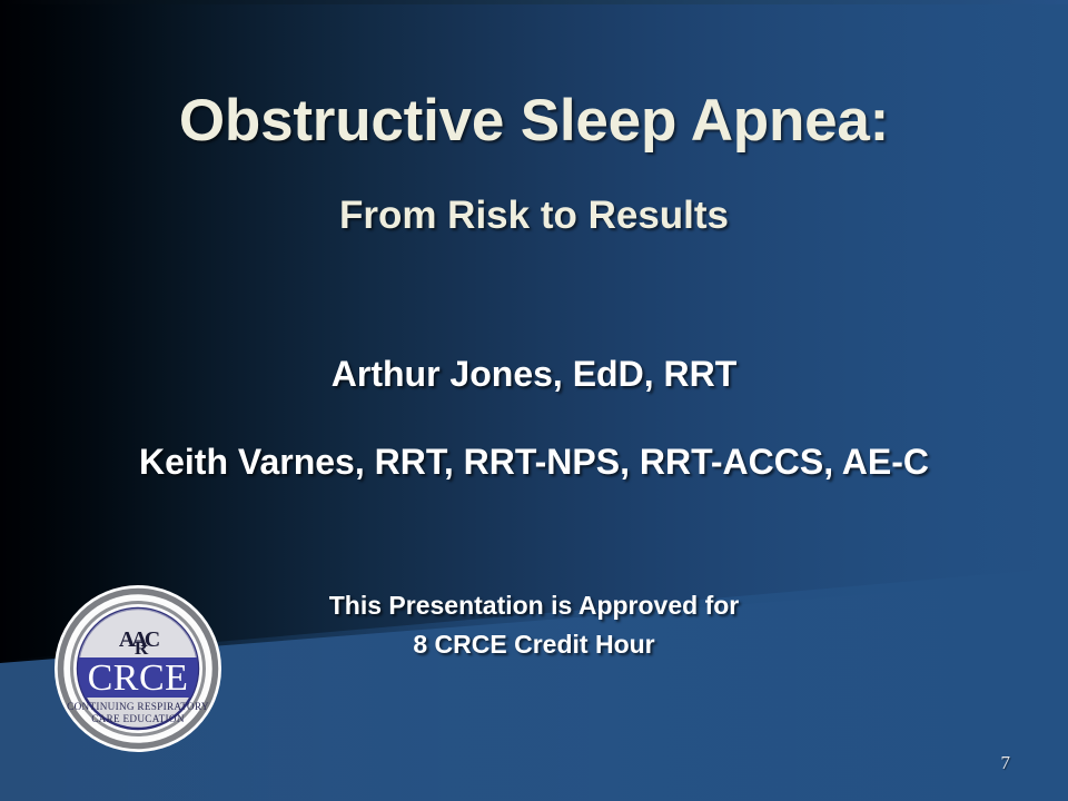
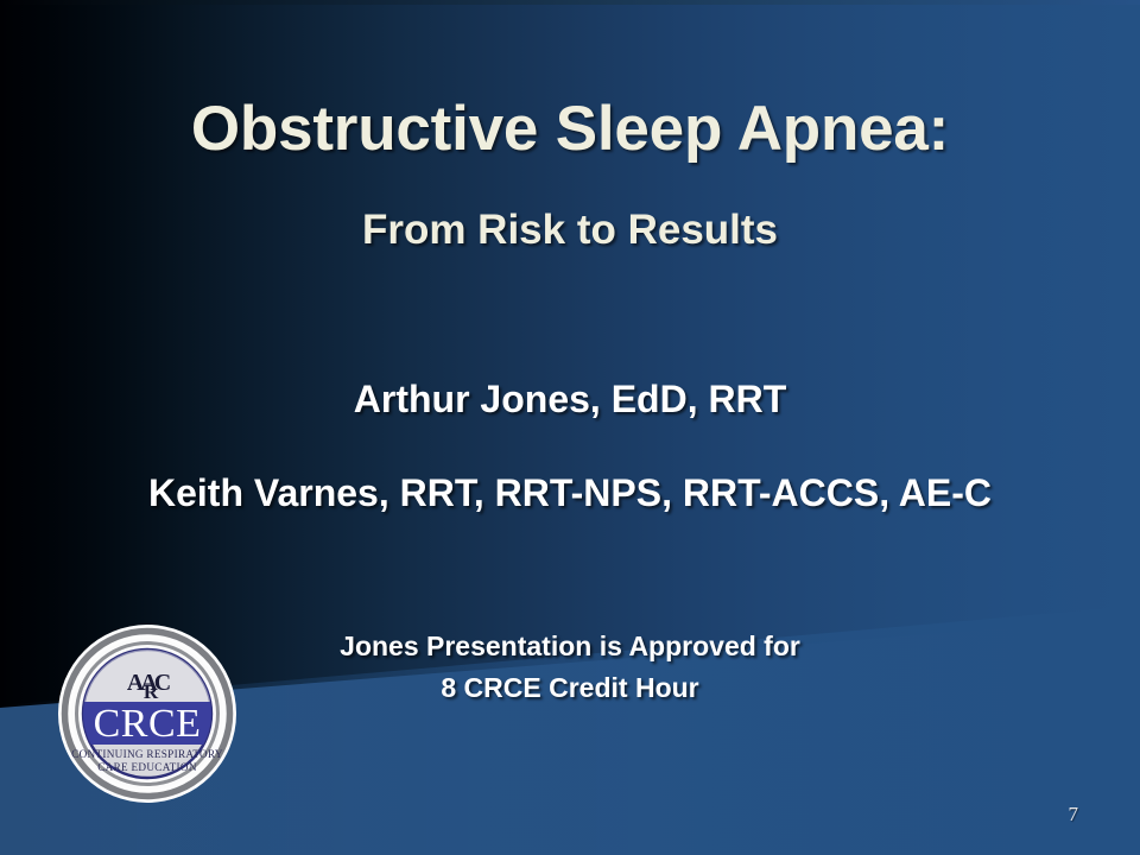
  Obstructive Sleep Apnea:
  From Risk to Results
  Arthur Jones, EdD, RRT
  Keith Varnes, RRT, RRT-NPS, RRT-ACCS, AE-C
- This Presentation is Approved for
+ Jones Presentation is Approved for
  8 CRCE Credit Hour
  7
  AAC
  R
  CRCE
  CONTINUING RESPIRATORY
  CARE EDUCATION
